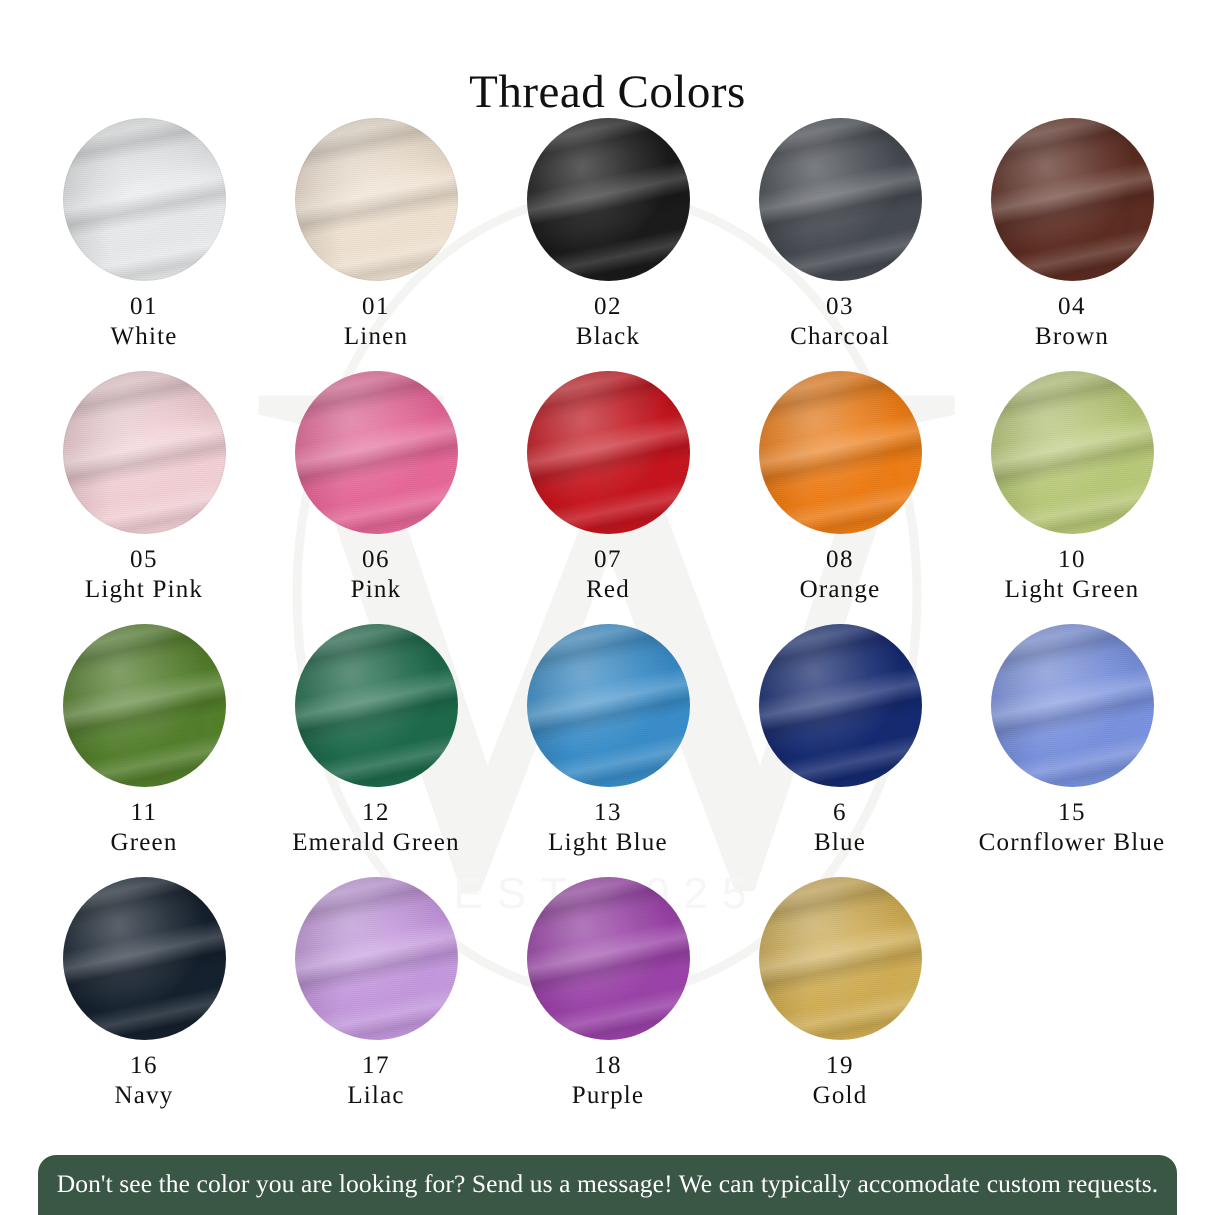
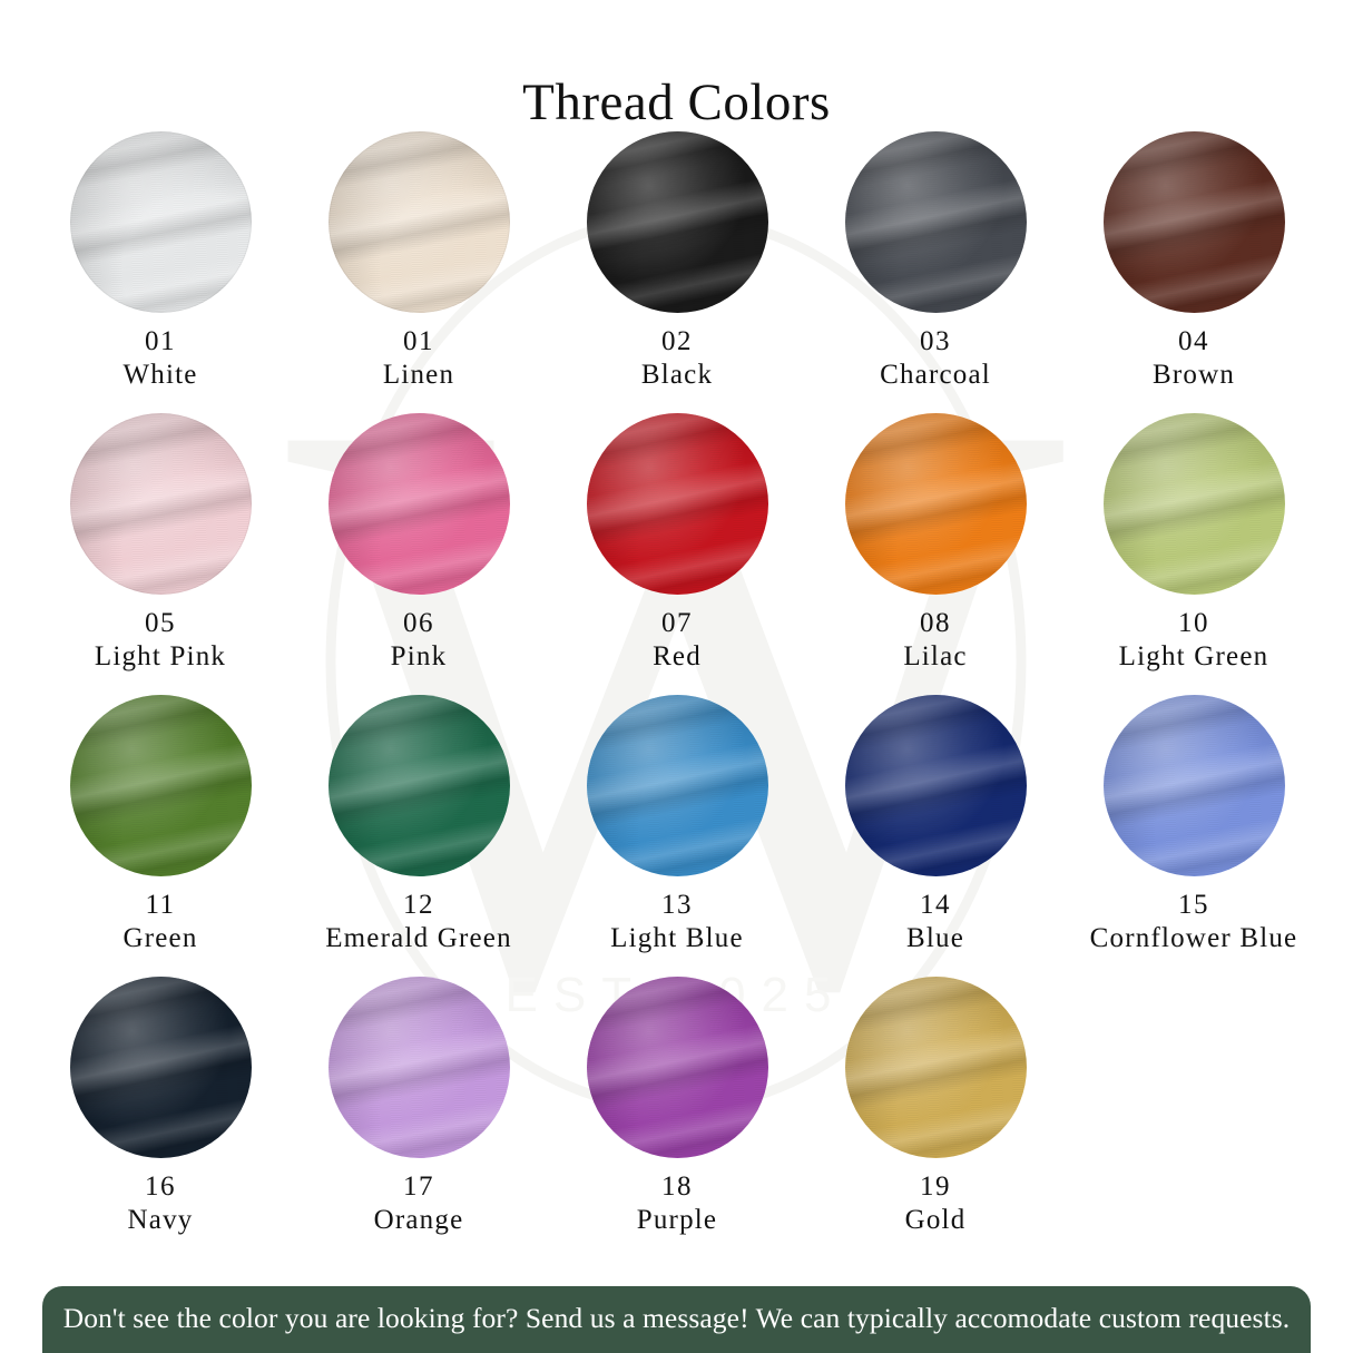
  ES025
  Thread Colors
  01
  White
  01
  Linen
  02
  Black
  03
  Charcoal
  04
  Brown
  05
  Light Pink
  06
  Pink
  07
  Red
  08
- Orange
+ Lilac
  10
  Light Green
  11
  Green
  12
  Emerald Green
  13
  Light Blue
- 6
+ 14
  Blue
  15
  Cornflower Blue
  16
  Navy
  17
- Lilac
+ Orange
  18
  Purple
  19
  Gold
  Don't see the color you are looking for? Send us a message! We can typically accomodate custom requests.
